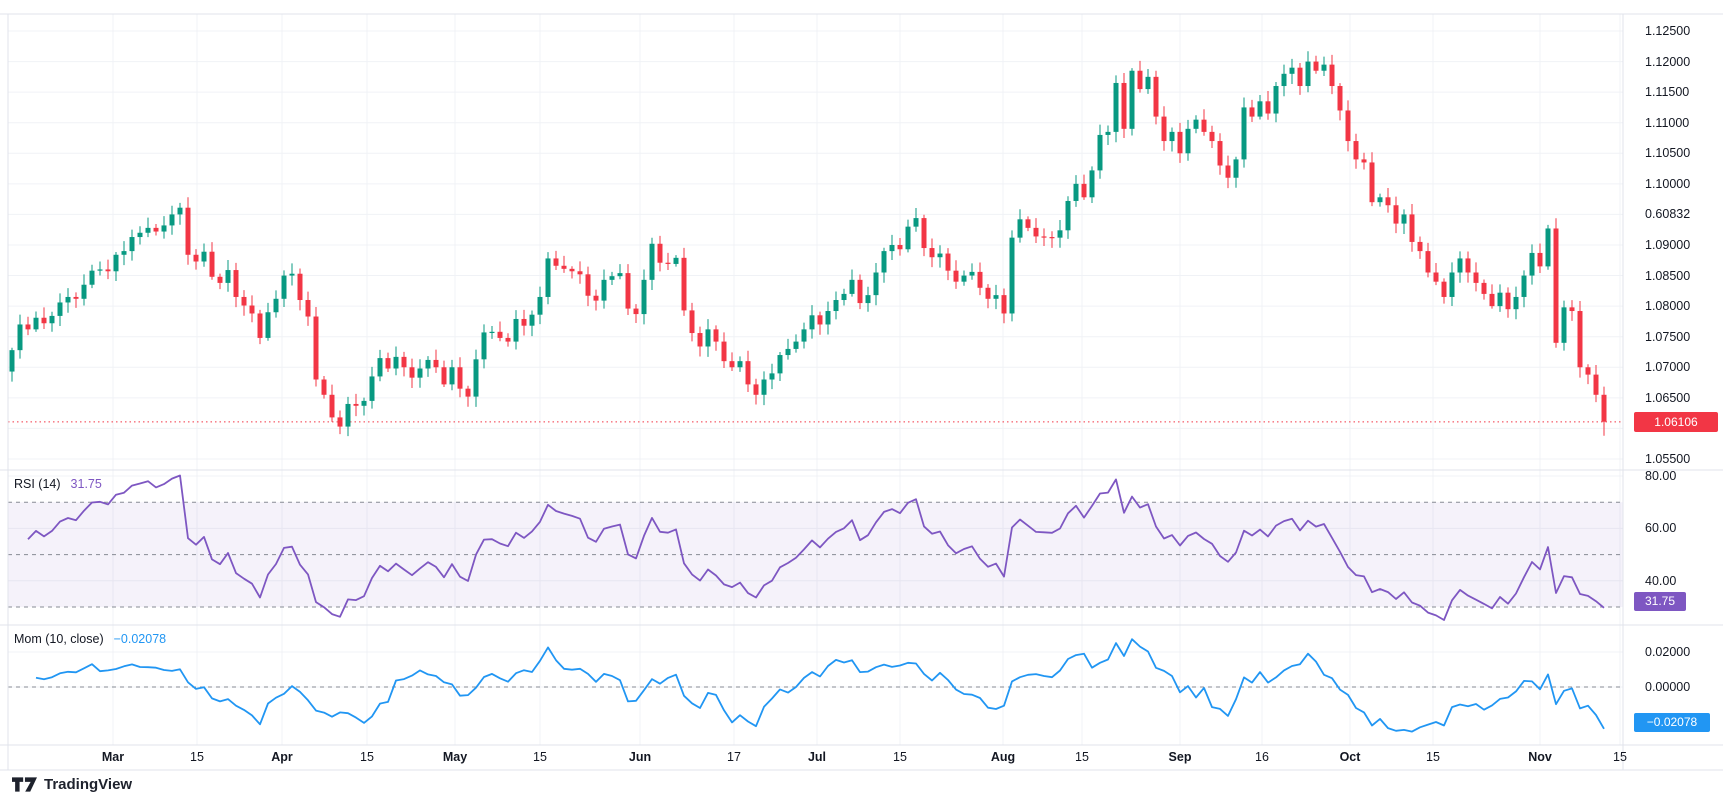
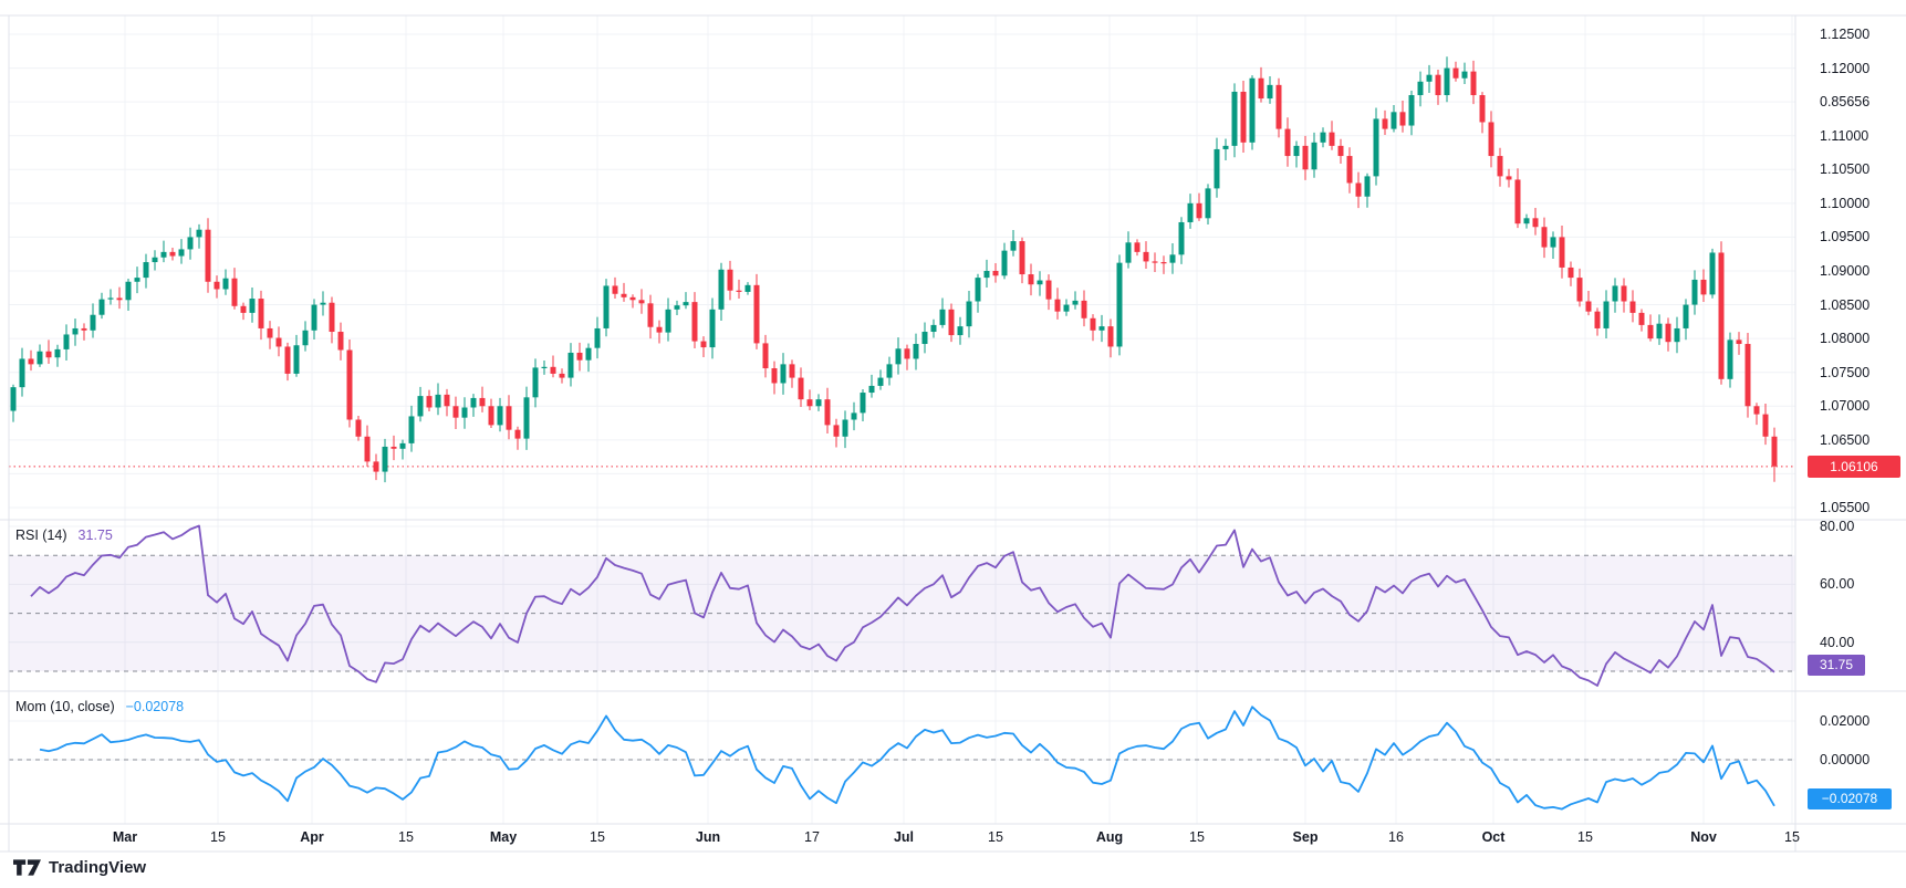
  RSI (14) 31.75
  Mom (10, close) −0.02078
  1.12500
  1.12000
- 1.11500
+ 0.85656
  1.11000
  1.10500
  1.10000
- 0.60832
+ 1.09500
  1.09000
  1.08500
  1.08000
  1.07500
  1.07000
  1.06500
  1.05500
  80.00
  60.00
  40.00
  0.02000
  0.00000
  Mar
  15
  Apr
  15
  May
  15
  Jun
  17
  Jul
  15
  Aug
  15
  Sep
  16
  Oct
  15
  Nov
  15
  1.06106
  31.75
  −0.02078
  TradingView
